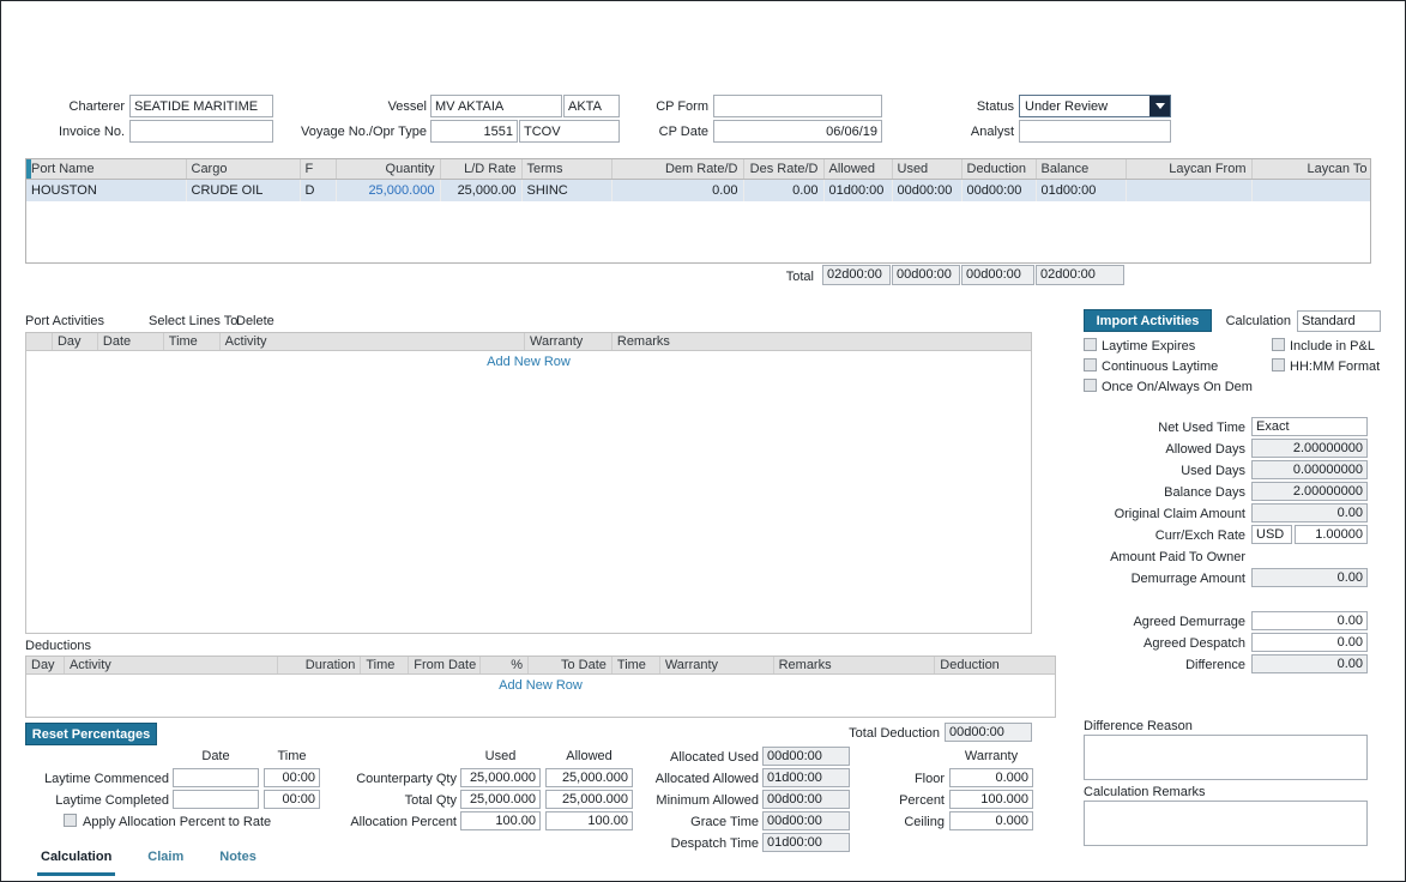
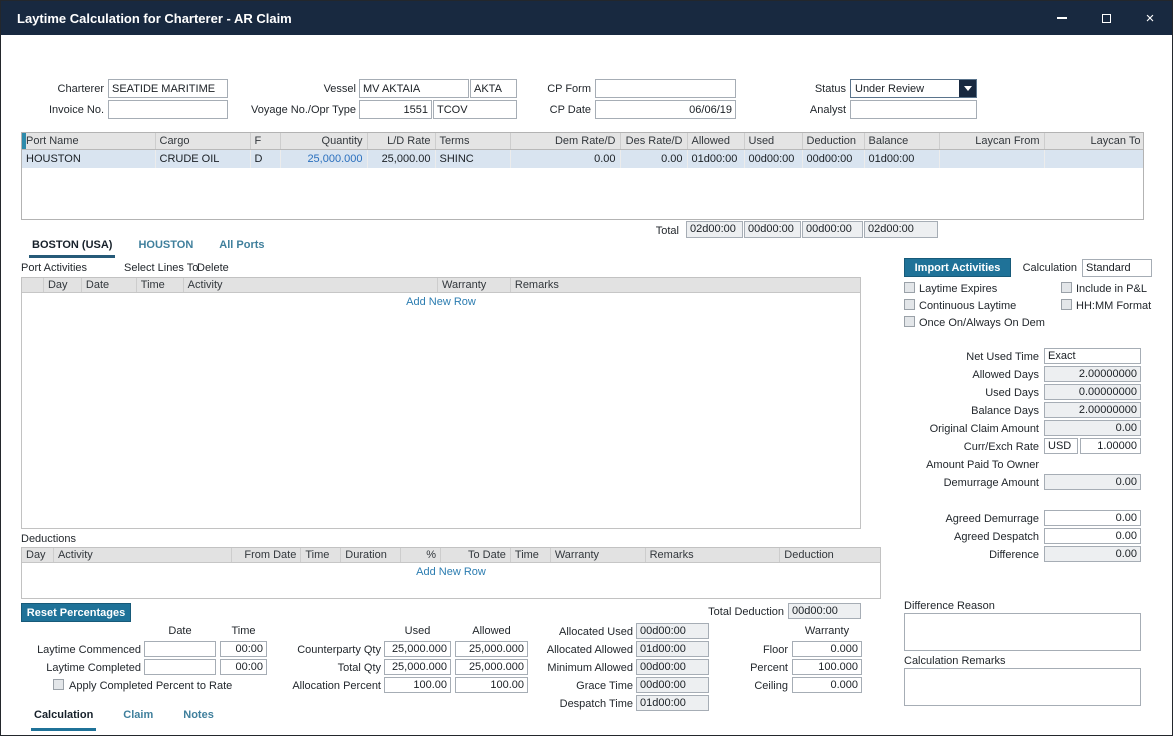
+ Laytime Calculation for Charterer - AR Claim
+ ×
  Charterer
  SEATIDE MARITIME
  Invoice No.
  Vessel
  MV AKTAIA
  AKTA
  Voyage No./Opr Type
  1551
  TCOV
  CP Form
  CP Date
  06/06/19
  Status
  Under Review
  Analyst
  Port Name	Cargo	F	Quantity	L/D Rate	Terms	Dem Rate/D	Des Rate/D	Allowed	Used	Deduction	Balance	Laycan From	Laycan To
  HOUSTON	CRUDE OIL	D	25,000.000	25,000.00	SHINC	0.00	0.00	01d00:00	00d00:00	00d00:00	01d00:00
  Total
  02d00:00
  00d00:00
  00d00:00
  02d00:00
+ BOSTON (USA)
+ HOUSTON
+ All Ports
  Port Activities
  Select Lines To
  Delete
  Day
  Date
  Time
  Activity
  Warranty
  Remarks
  Add New Row
  Deductions
  Day
  Activity
- Duration
+ From Date
  Time
- From Date
+ Duration
  %
  To Date
  Time
  Warranty
  Remarks
  Deduction
  Add New Row
  Reset Percentages
  Total Deduction
  00d00:00
  Date
  Time
  Used
  Allowed
  Warranty
  Allocated Used
  00d00:00
  Laytime Commenced
  00:00
  Counterparty Qty
  25,000.000
  25,000.000
  Allocated Allowed
  01d00:00
  Floor
  0.000
  Laytime Completed
  00:00
  Total Qty
  25,000.000
  25,000.000
  Minimum Allowed
  00d00:00
  Percent
  100.000
- Apply Allocation Percent to Rate
+ Apply Completed Percent to Rate
  Allocation Percent
  100.00
  100.00
  Grace Time
  00d00:00
  Ceiling
  0.000
  Despatch Time
  01d00:00
  Calculation
  Claim
  Notes
  Import Activities
  Calculation
  Standard
  Laytime Expires
  Include in P&L
  Continuous Laytime
  HH:MM Format
  Once On/Always On Dem
  Net Used Time
  Exact
  Allowed Days
  2.00000000
  Used Days
  0.00000000
  Balance Days
  2.00000000
  Original Claim Amount
  0.00
  Curr/Exch Rate
  USD
  1.00000
  Amount Paid To Owner
  Demurrage Amount
  0.00
  Agreed Demurrage
  0.00
  Agreed Despatch
  0.00
  Difference
  0.00
  Difference Reason
  Calculation Remarks
